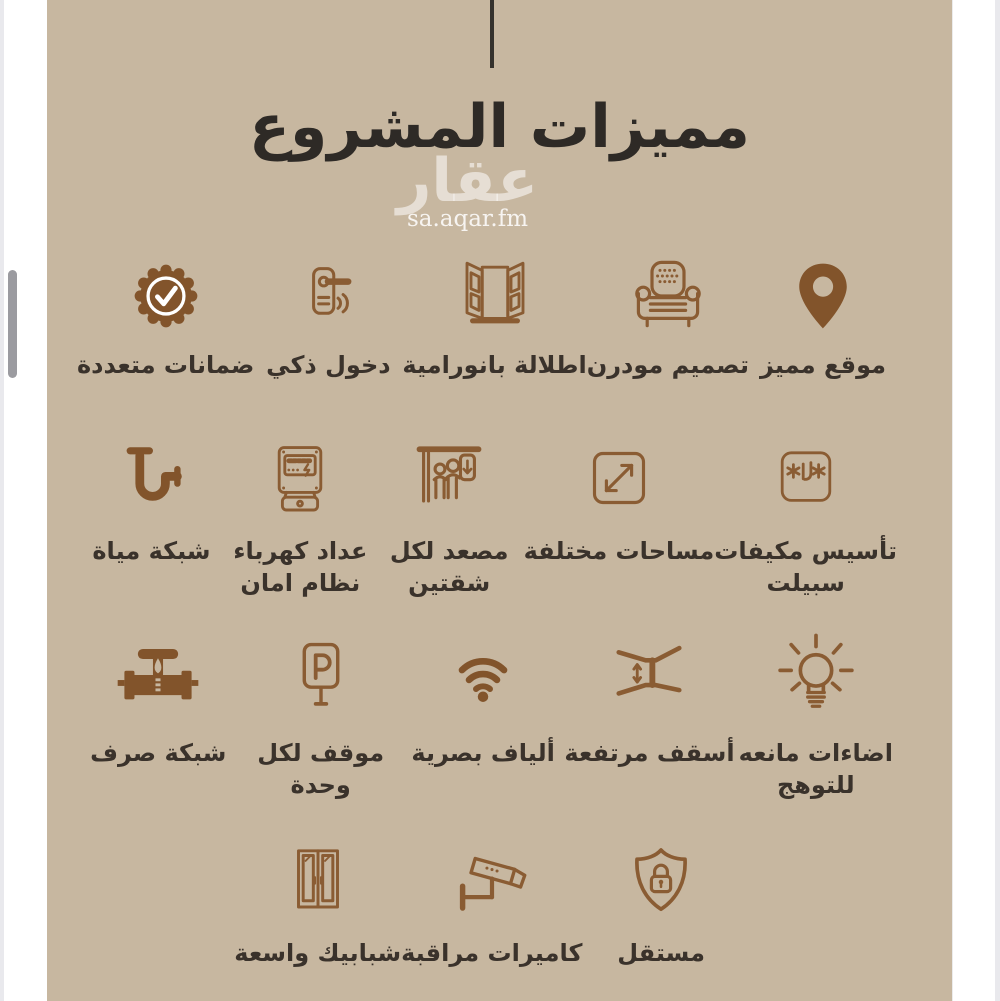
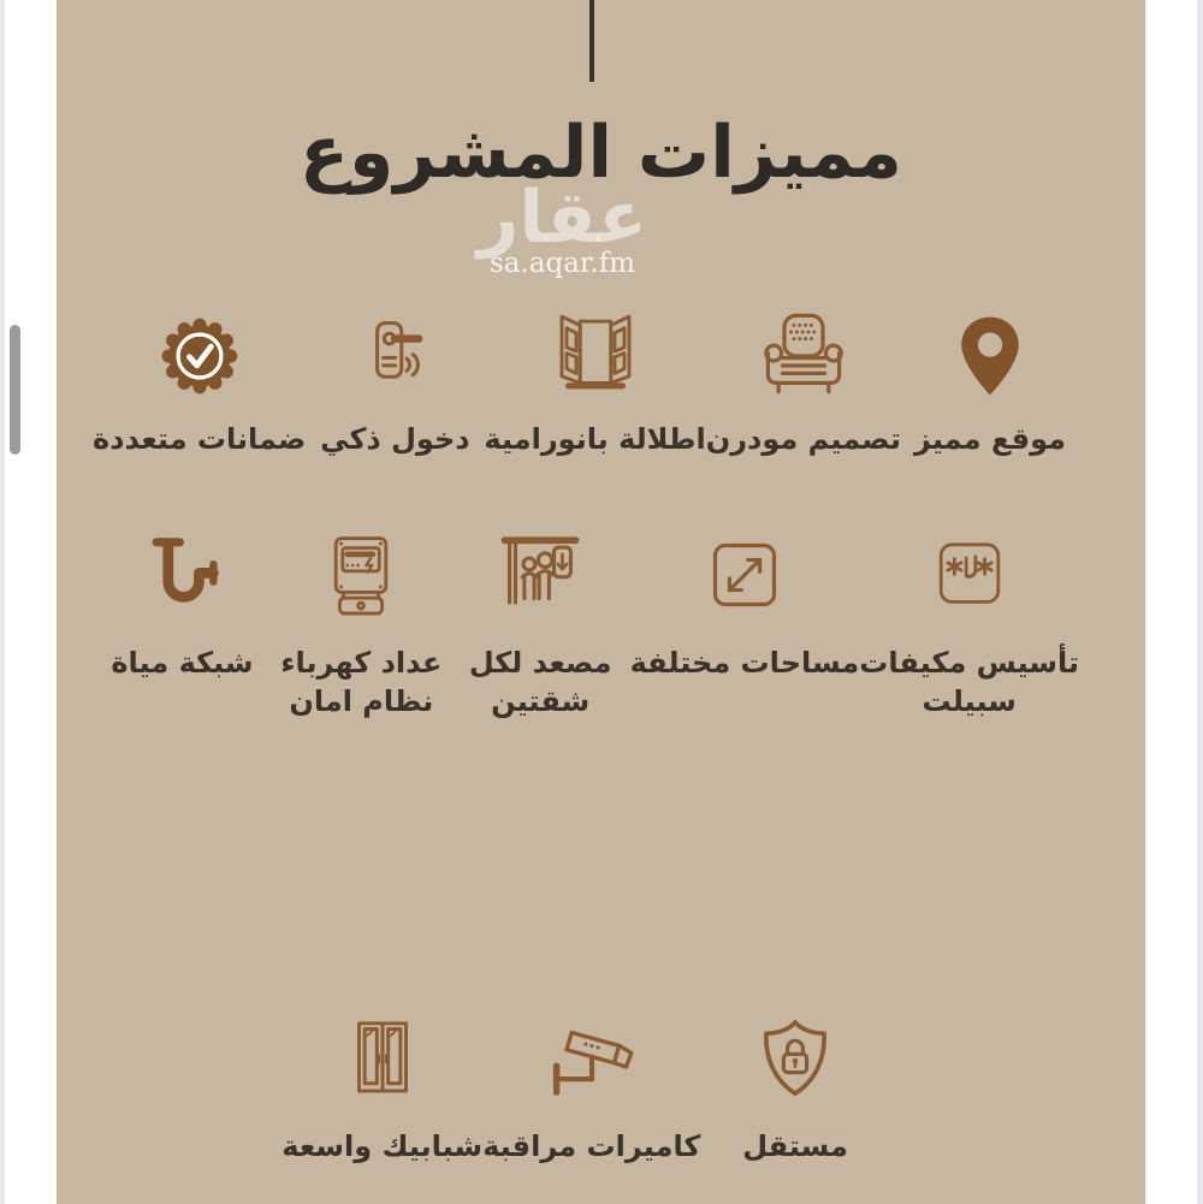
  مميزات المشروع
  عقار
  sa.aqar.fm
  موقع مميز
  تصميم مودرن
  اطلالة بانورامية
  دخول ذكي
  ضمانات متعددة
  تأسيس مكيفات
  سبيلت
  مساحات مختلفة
  مصعد لكل
  شقتين
  عداد كهرباء
  نظام امان
  شبكة مياة
- اضاءات مانعه
- للتوهج
- أسقف مرتفعة
- ألياف بصرية
- موقف لكل
- وحدة
- شبكة صرف
  مستقل
  كاميرات مراقبة
  شبابيك واسعة
